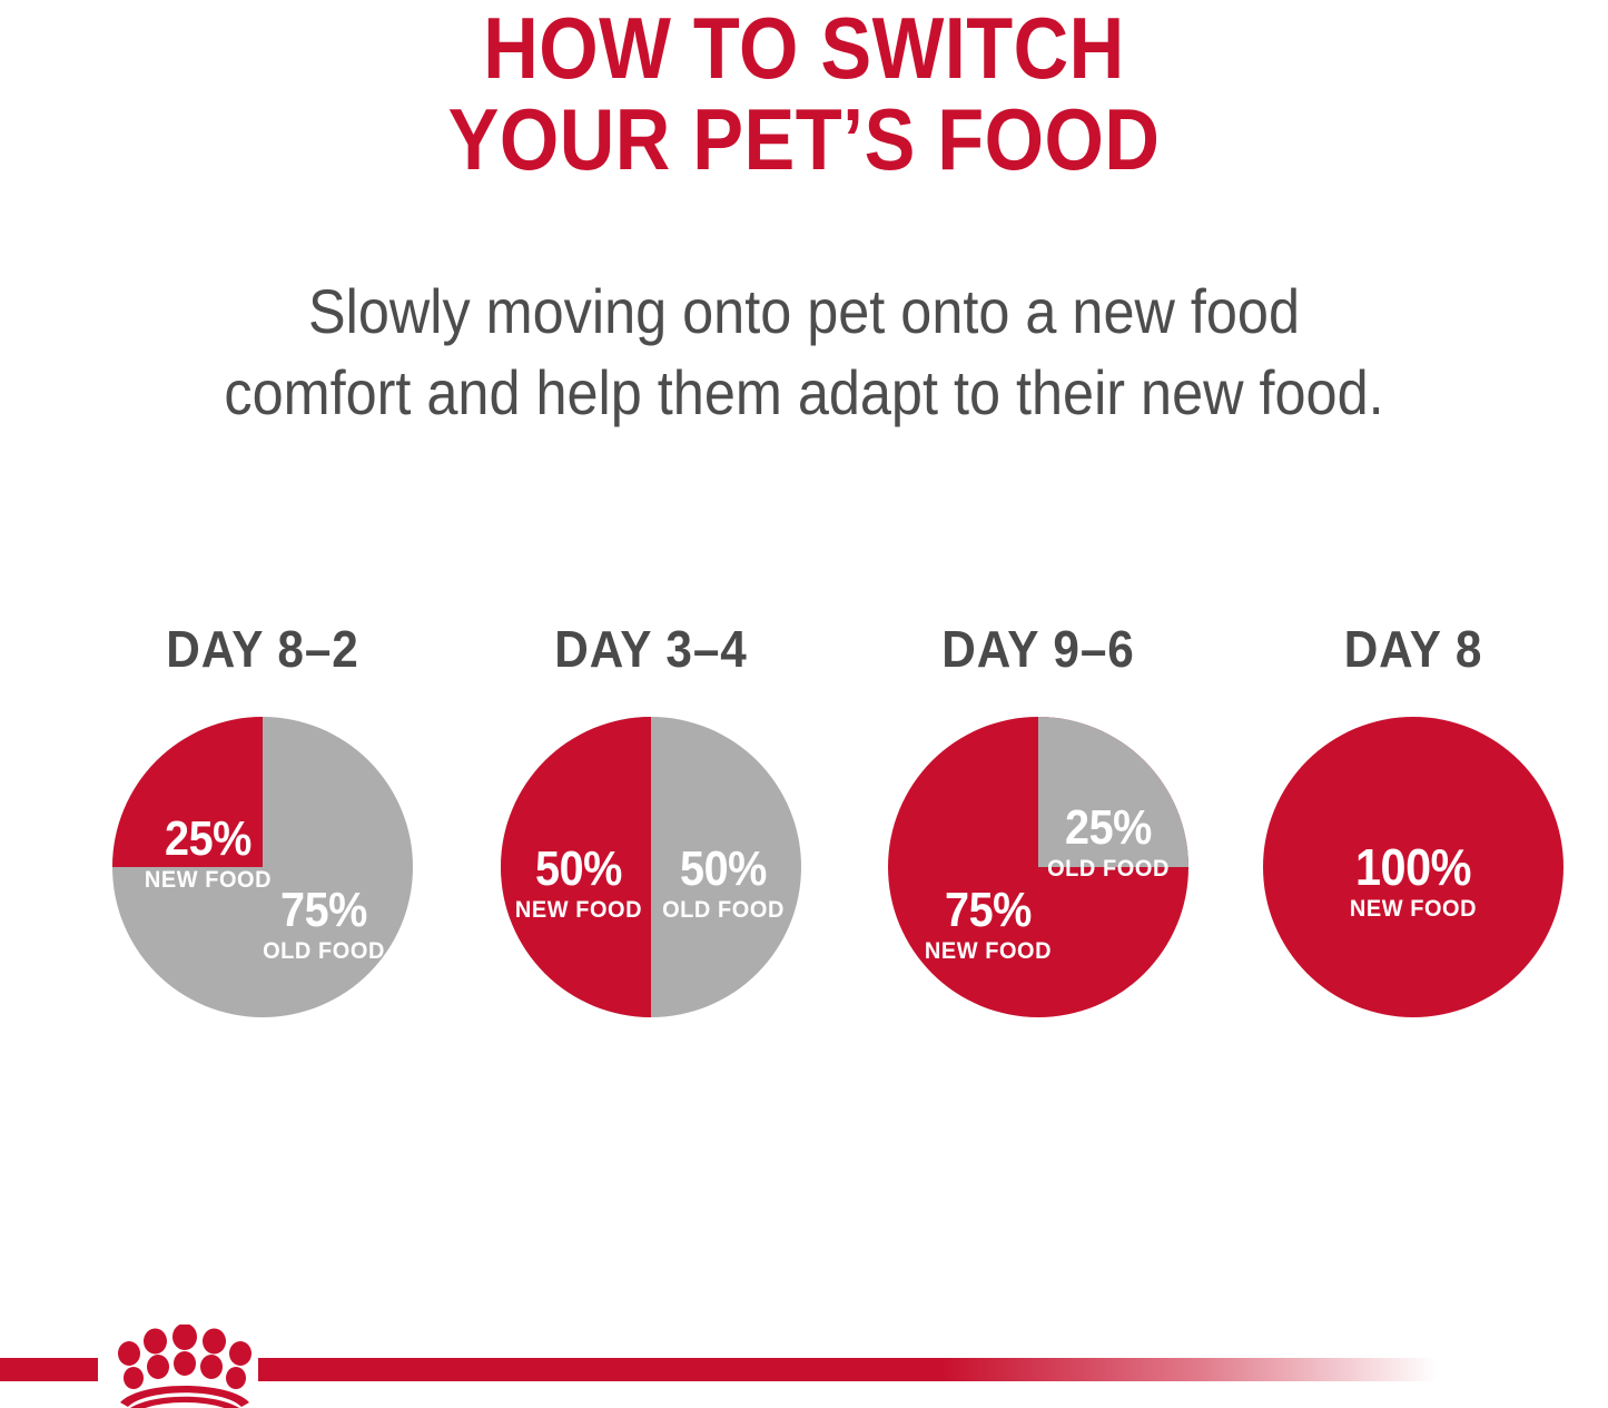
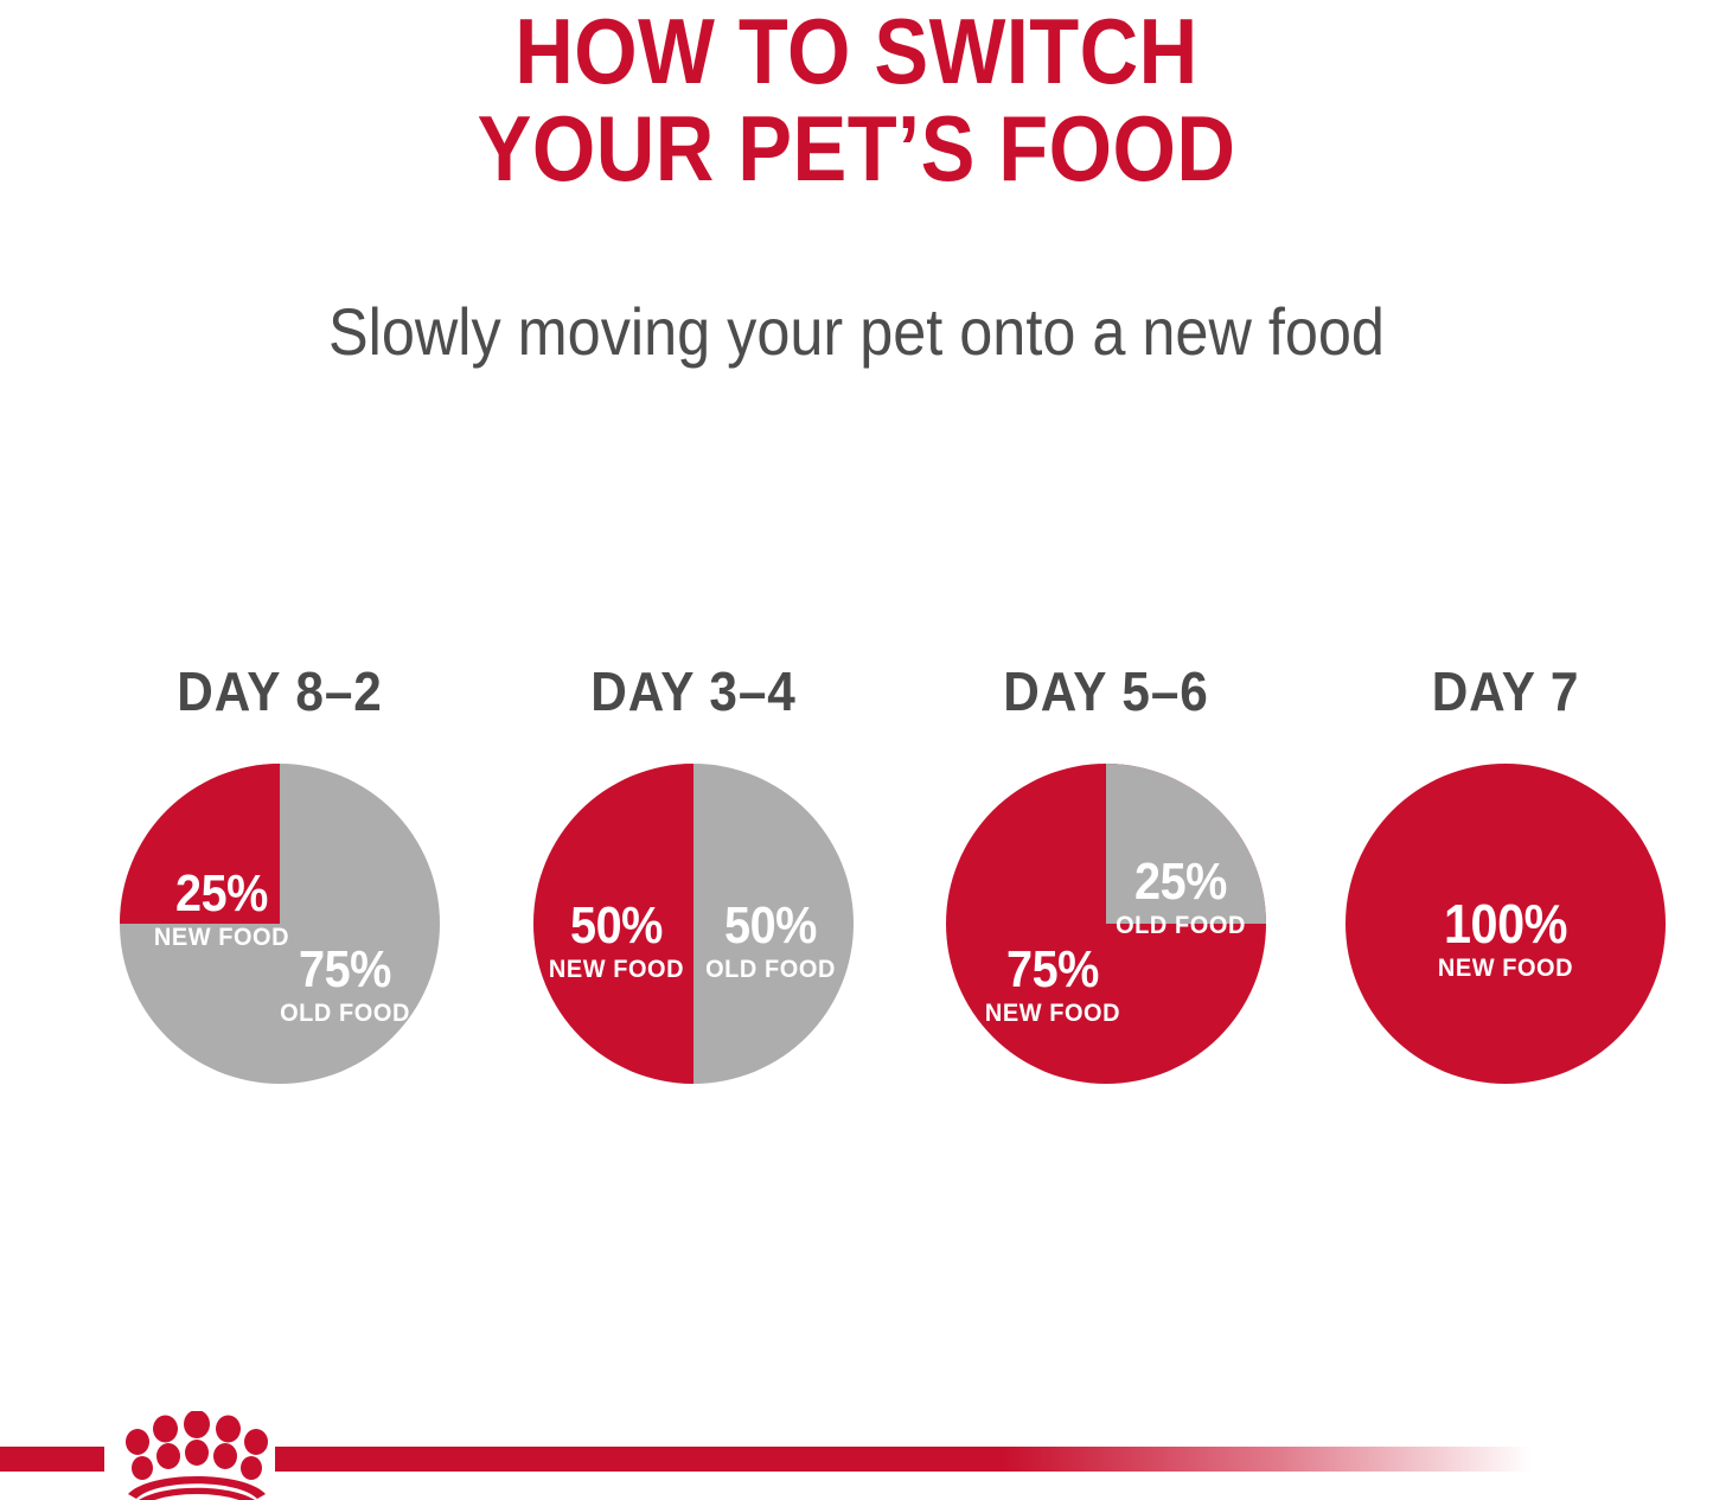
  HOW TO SWITCH
  YOUR PET’S FOOD
- Slowly moving onto pet onto a new food
+ Slowly moving your pet onto a new food
- comfort and help them adapt to their new food.
  DAY 8–2
  25%
  NEW FOOD
  75%
  OLD FOOD
  DAY 3–4
  50%
  NEW FOOD
  50%
  OLD FOOD
- DAY 9–6
+ DAY 5–6
  25%
  OLD FOOD
  75%
  NEW FOOD
- DAY 8
+ DAY 7
  100%
  NEW FOOD
